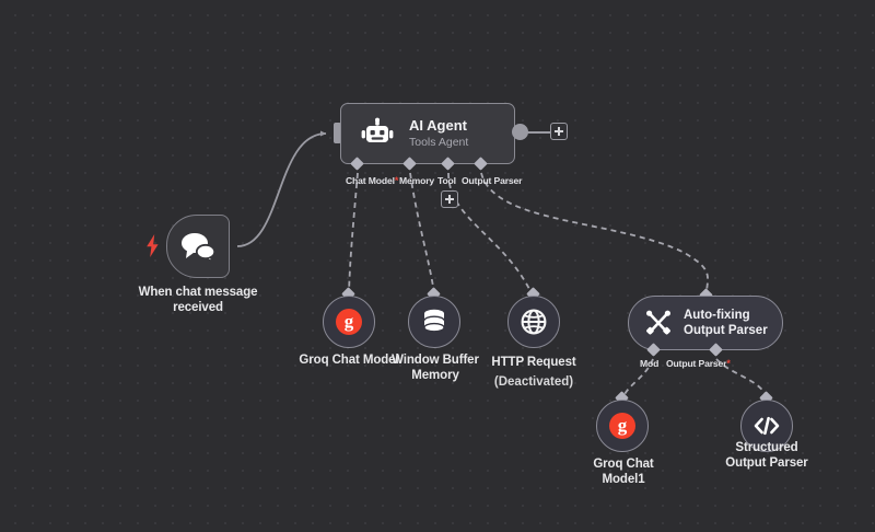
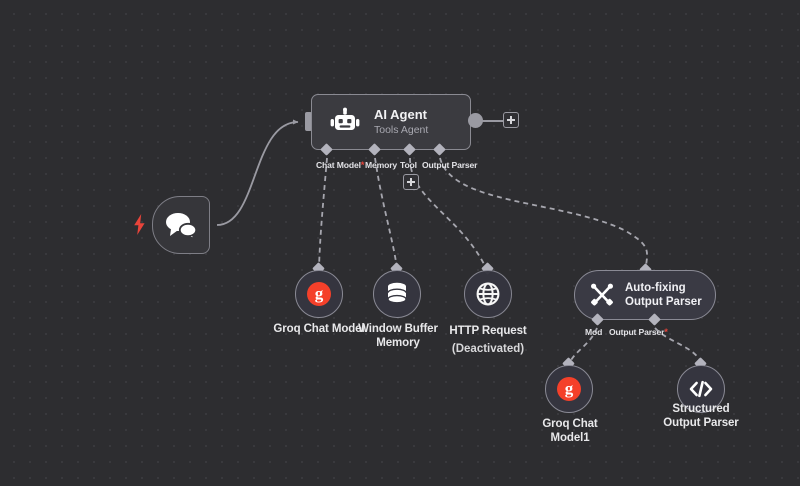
- When chat message
- received
  AI Agent
  Tools Agent
  Chat Model*
  Memory
  Tool
  Output Parser
  g
  Groq Chat Model
  Window Buffer
  Memory
  HTTP Request
  (Deactivated)
  Auto-fixing
  Output Parser
  Mod
  Output Parser*
  g
  Groq Chat
  Model1
  Structured
  Output Parser
